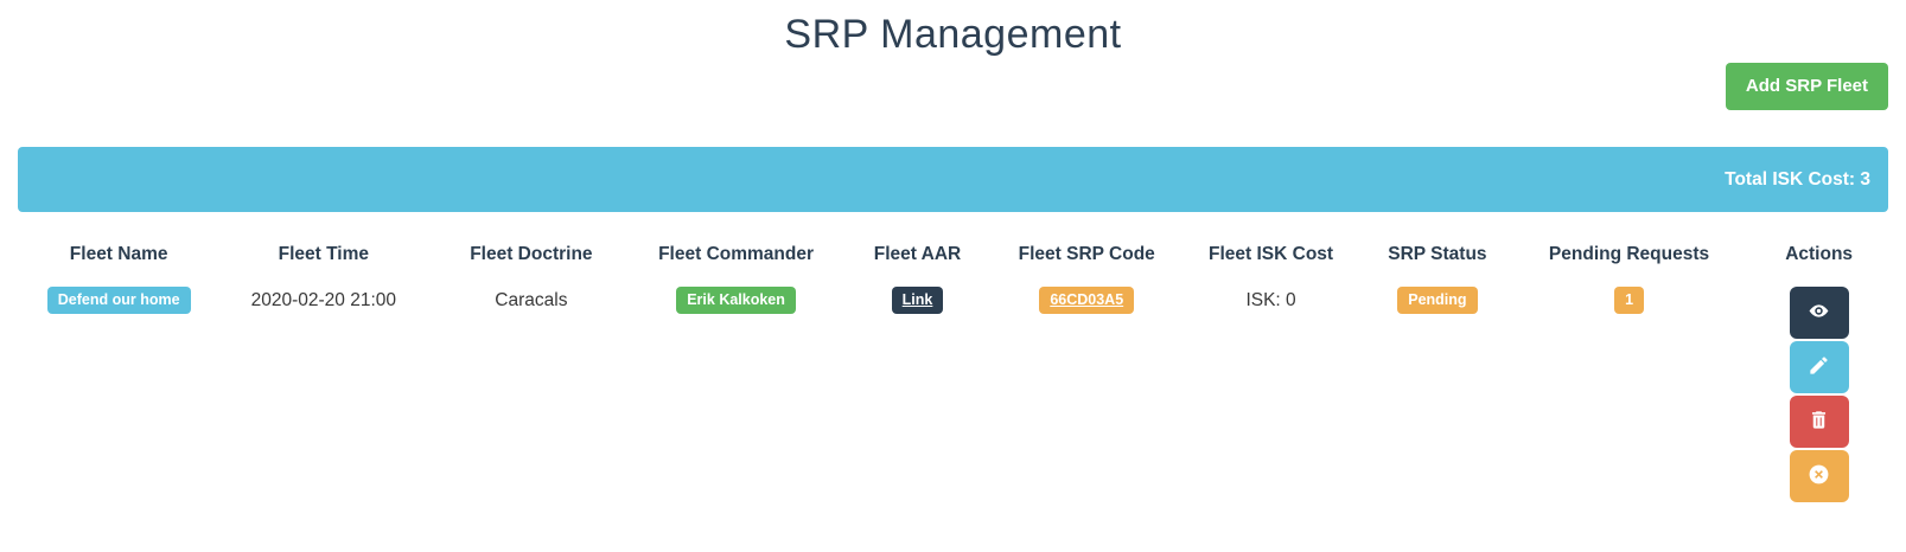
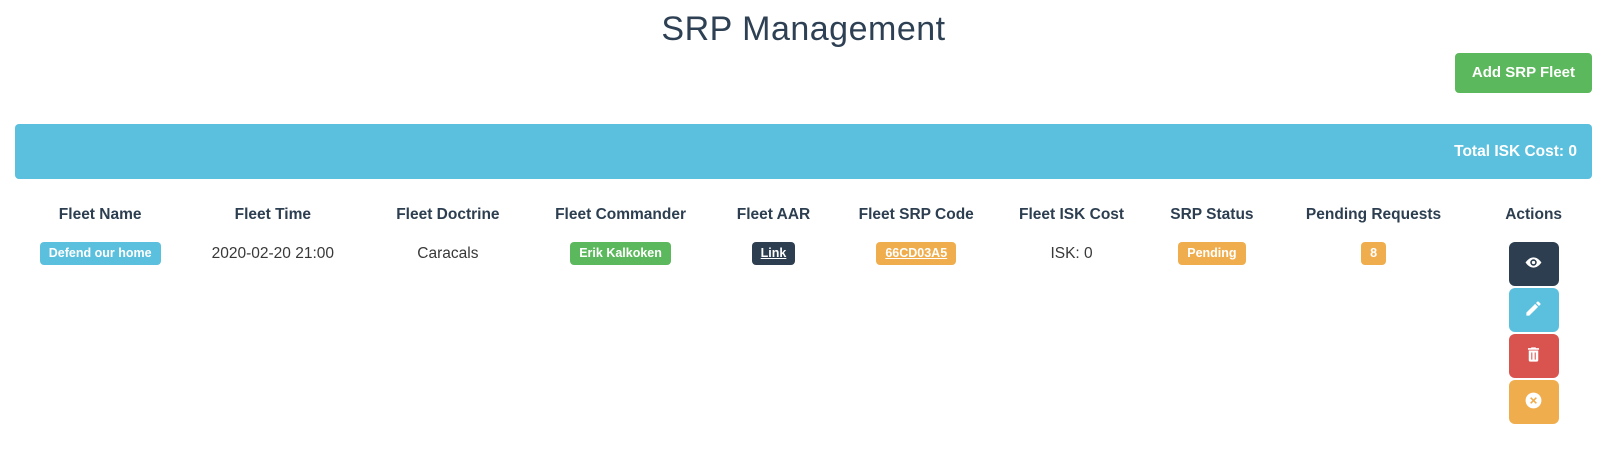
  SRP Management
  Add SRP Fleet
- Total ISK Cost: 3
+ Total ISK Cost: 0
  Fleet Name	Fleet Time	Fleet Doctrine	Fleet Commander	Fleet AAR	Fleet SRP Code	Fleet ISK Cost	SRP Status	Pending Requests	Actions
- Defend our home	2020-02-20 21:00	Caracals	Erik Kalkoken	Link	66CD03A5	ISK: 0	Pending	1
+ Defend our home	2020-02-20 21:00	Caracals	Erik Kalkoken	Link	66CD03A5	ISK: 0	Pending	8
